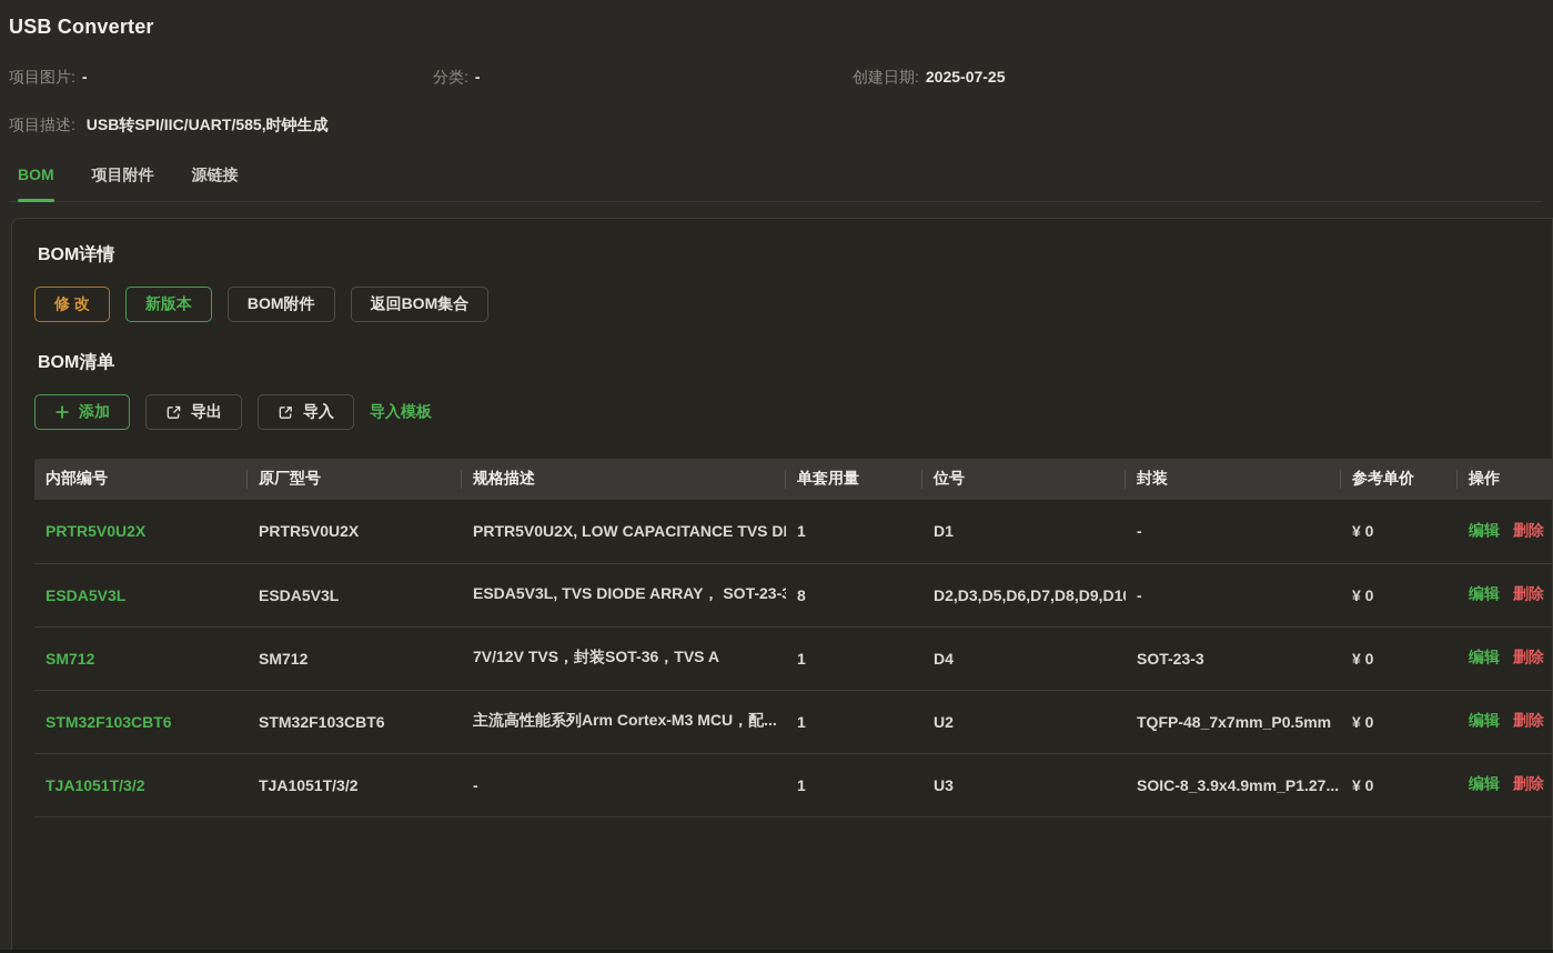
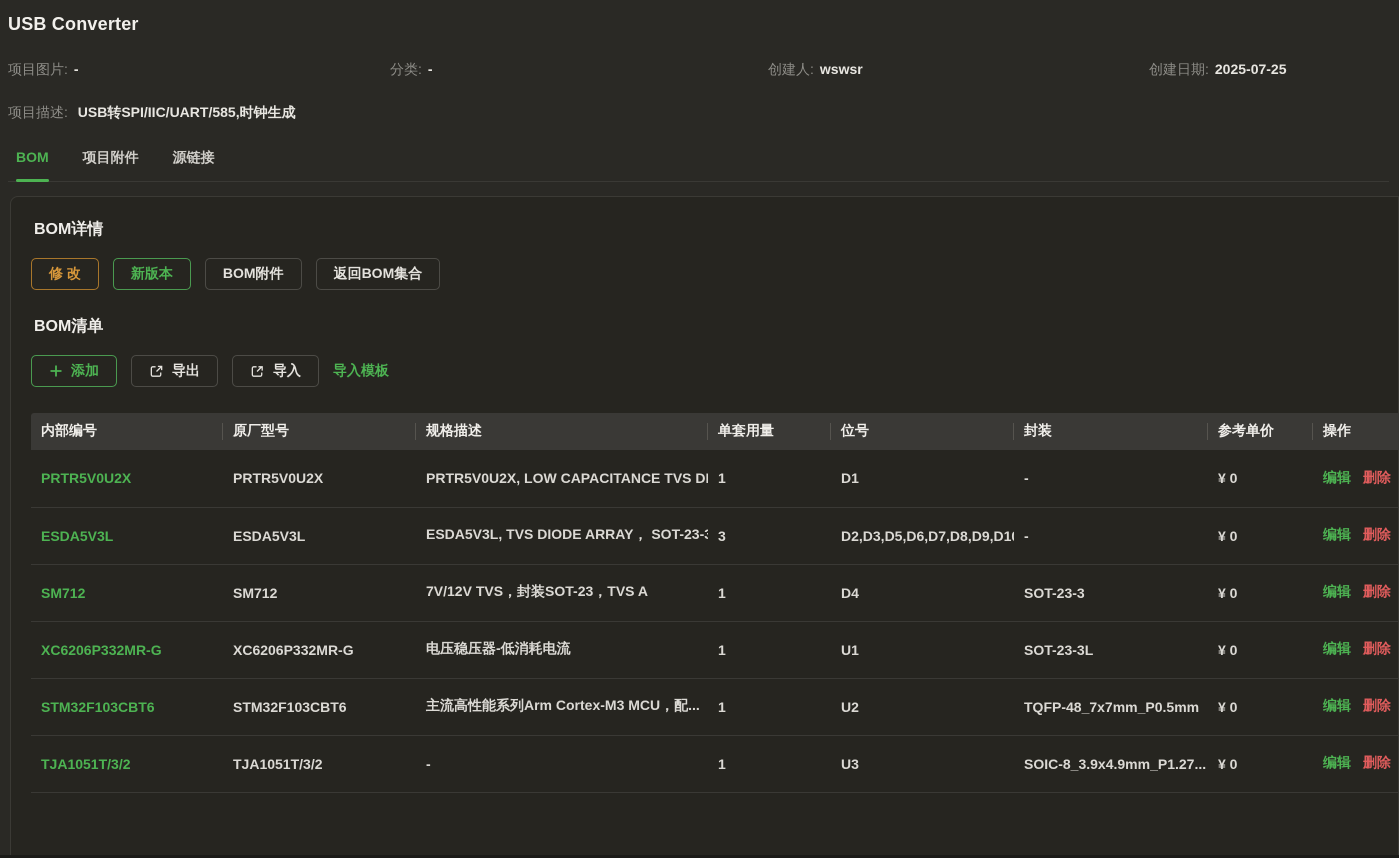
  USB Converter
  项目图片: -
  分类: -
+ 创建人: wswsr
  创建日期: 2025-07-25
  项目描述: USB转SPI/IIC/UART/585,时钟生成
  BOM
  项目附件
  源链接
  BOM详情
  修 改
  新版本
  BOM附件
  返回BOM集合
  BOM清单
  添加
  导出
  导入
  导入模板
  内部编号	原厂型号	规格描述	单套用量	位号	封装	参考单价	操作
  PRTR5V0U2X	PRTR5V0U2X	PRTR5V0U2X, LOW CAPACITANCE TVS DI	1	D1	-	¥ 0	编辑 删除
- ESDA5V3L	ESDA5V3L	ESDA5V3L, TVS DIODE ARRAY， SOT-23-	8	D2,D3,D5,D6,D7,D8,D9,D1	-	¥ 0	编辑 删除
+ ESDA5V3L	ESDA5V3L	ESDA5V3L, TVS DIODE ARRAY， SOT-23-	3	D2,D3,D5,D6,D7,D8,D9,D1	-	¥ 0	编辑 删除
- SM712	SM712	7V/12V TVS，封装SOT-36，TVS A	1	D4	SOT-23-3	¥ 0	编辑 删除
+ SM712	SM712	7V/12V TVS，封装SOT-23，TVS A	1	D4	SOT-23-3	¥ 0	编辑 删除
+ XC6206P332MR-G	XC6206P332MR-G	电压稳压器-低消耗电流	1	U1	SOT-23-3L	¥ 0	编辑 删除
  STM32F103CBT6	STM32F103CBT6	主流高性能系列Arm Cortex-M3 MCU，配...	1	U2	TQFP-48_7x7mm_P0.5mm	¥ 0	编辑 删除
  TJA1051T/3/2	TJA1051T/3/2	-	1	U3	SOIC-8_3.9x4.9mm_P1.27...	¥ 0	编辑 删除
